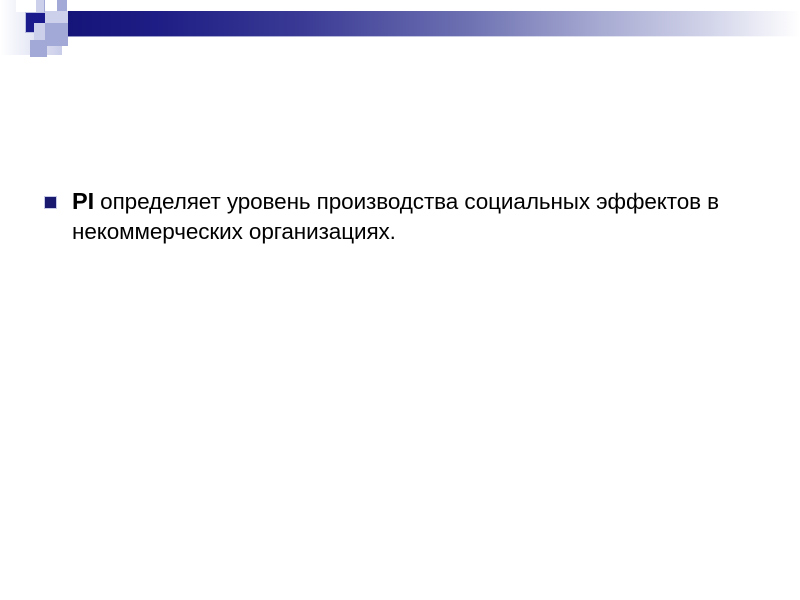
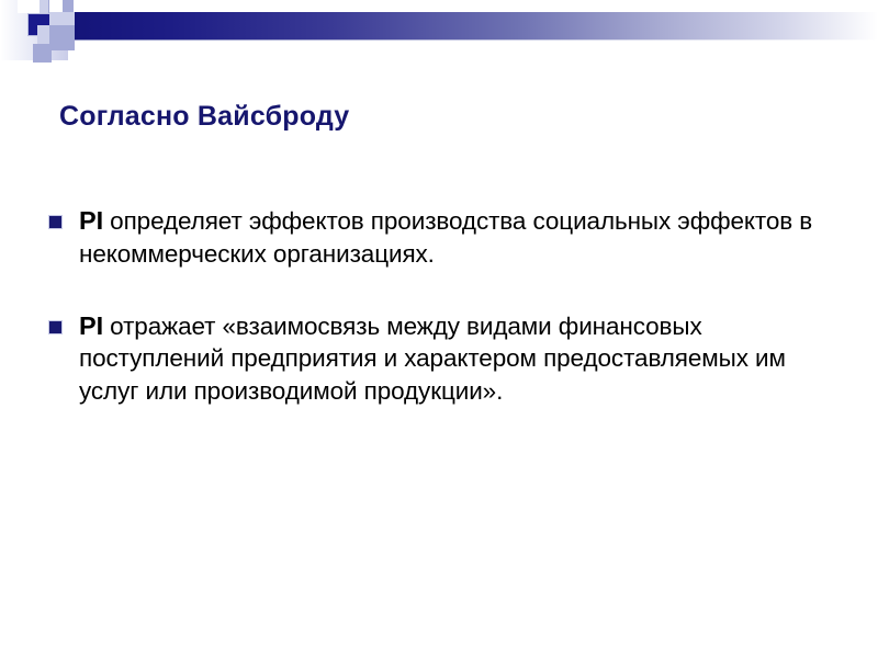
+ Согласно Вайсброду
- PI определяет уровень производства социальных эффектов в некоммерческих организациях.
+ PI определяет эффектов производства социальных эффектов в некоммерческих организациях.
+ PI отражает «взаимосвязь между видами финансовых поступлений предприятия и характером предоставляемых им услуг или производимой продукции».
